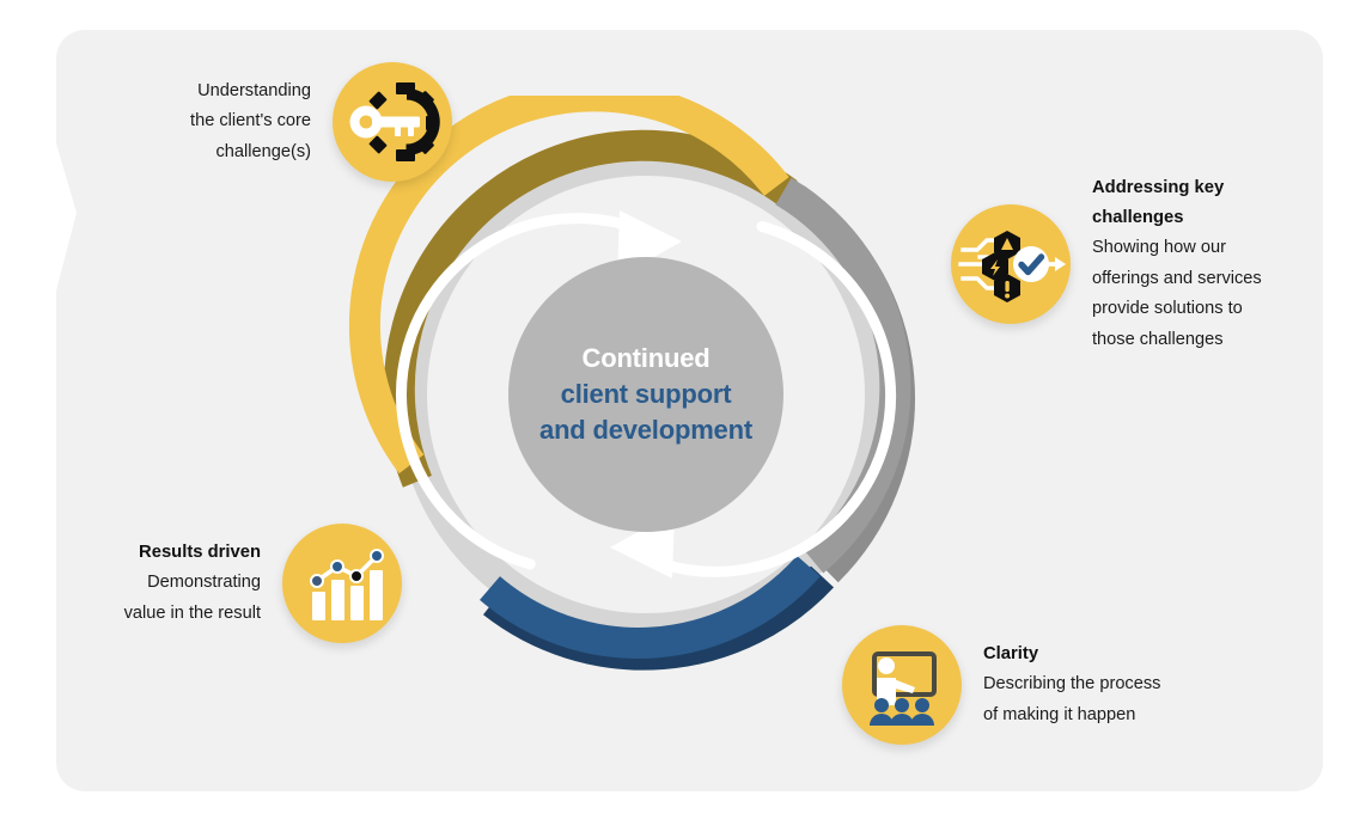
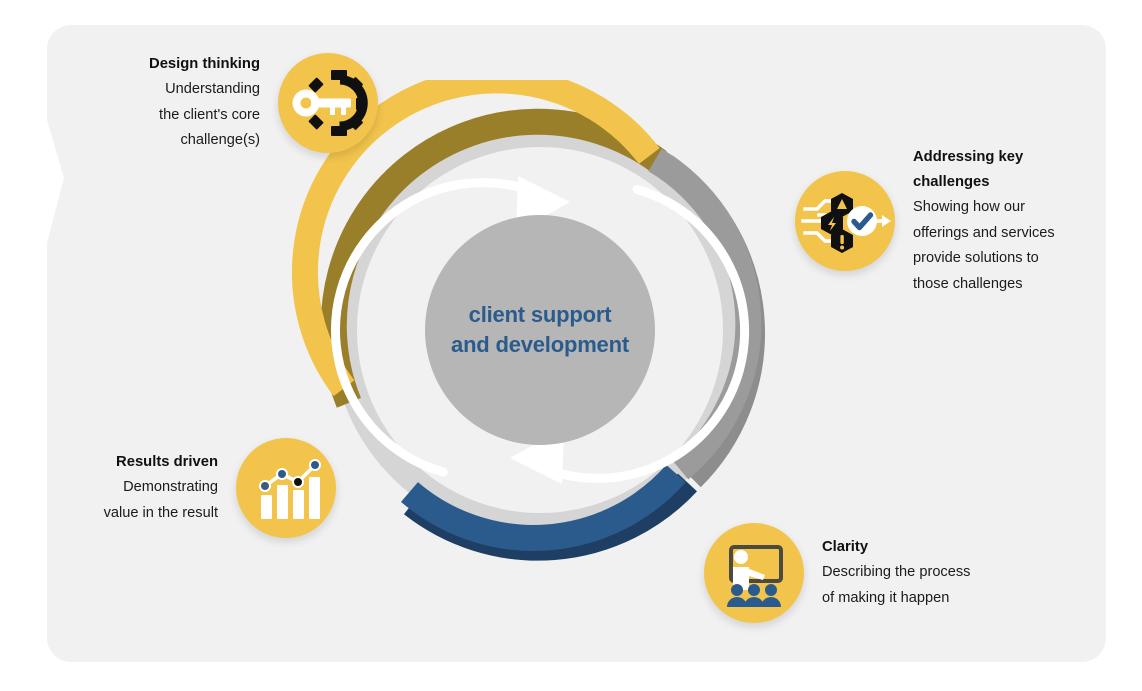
- Continued
  client support
  and development
+ Design thinking
  Understanding
  the client's core
  challenge(s)
  Addressing key
  challenges
  Showing how our
  offerings and services
  provide solutions to
  those challenges
  Results driven
  Demonstrating
  value in the result
  Clarity
  Describing the process
  of making it happen
